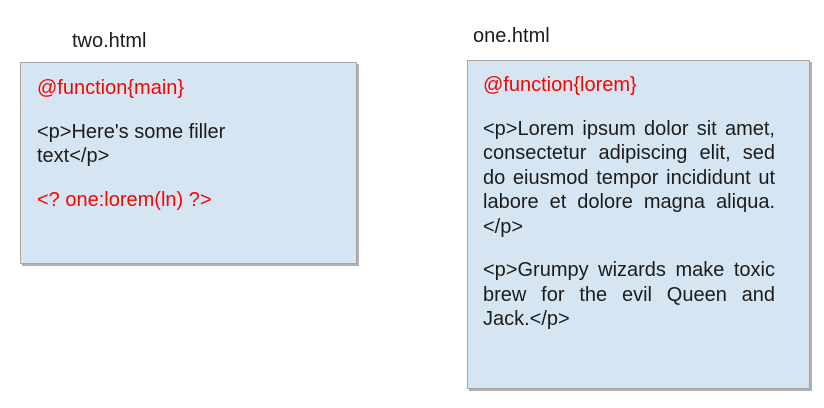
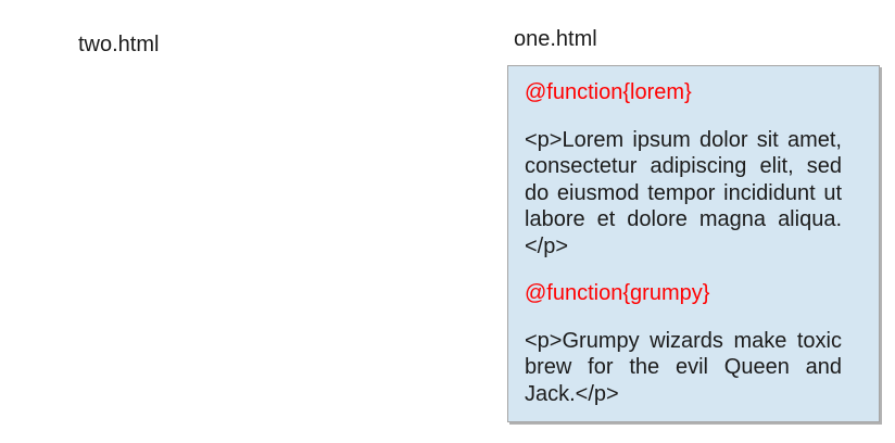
  two.html
- @function{main}
- <p>Here's some filler text</p>
- <? one:lorem(ln) ?>
  one.html
  @function{lorem}
  <p>Lorem ipsum dolor sit amet, consectetur adipiscing elit, sed do eiusmod tempor incididunt ut labore et dolore magna aliqua.</p>
+ @function{grumpy}
  <p>Grumpy wizards make toxic brew for the evil Queen and Jack.</p>
